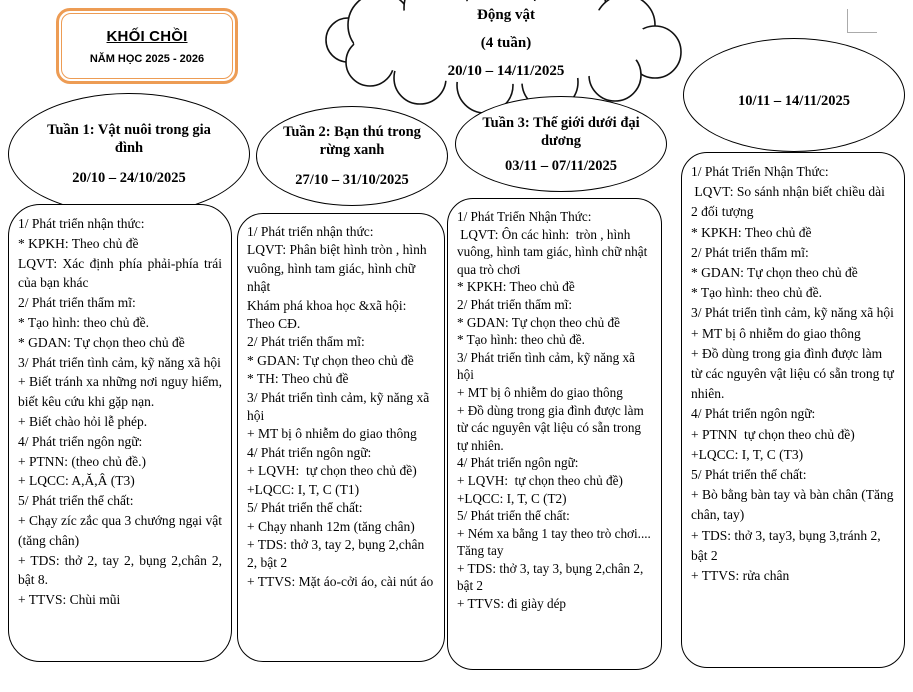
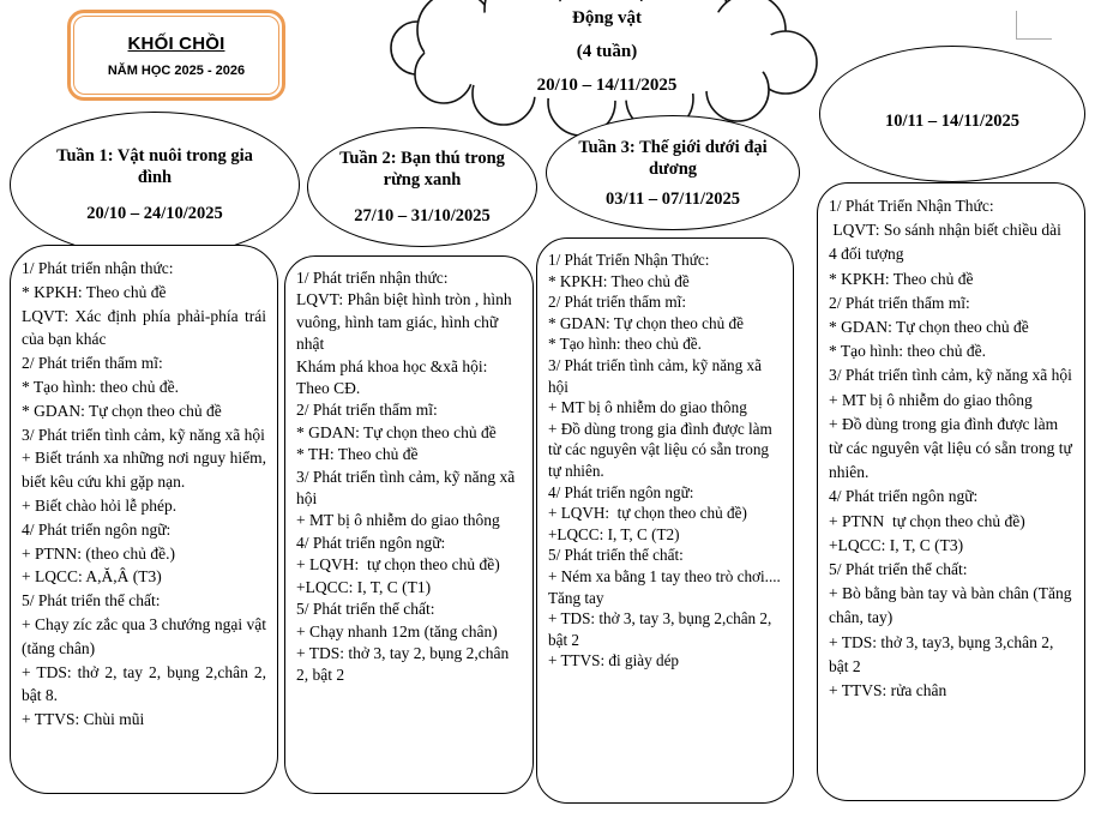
  KHỐI CHỒI
  NĂM HỌC 2025 - 2026
  Động vật
  (4 tuần)
  20/10 – 14/11/2025
  Tuần 1: Vật nuôi trong gia đình
  20/10 – 24/10/2025
  Tuần 2: Bạn thú trong rừng xanh
  27/10 – 31/10/2025
  Tuần 3: Thế giới dưới đại dương
  03/11 – 07/11/2025
  10/11 – 14/11/2025
  1/ Phát triển nhận thức:
  * KPKH: Theo chủ đề
  LQVT: Xác định phía phải-phía trái của bạn khác
  2/ Phát triển thẩm mĩ:
  * Tạo hình: theo chủ đề.
  * GDAN: Tự chọn theo chủ đề
  3/ Phát triển tình cảm, kỹ năng xã hội
  + Biết tránh xa những nơi nguy hiểm, biết kêu cứu khi gặp nạn.
  + Biết chào hỏi lễ phép.
  4/ Phát triển ngôn ngữ:
  + PTNN: (theo chủ đề.)
  + LQCC: A,Ă,Â (T3)
  5/ Phát triển thể chất:
  + Chạy zíc zắc qua 3 chướng ngại vật (tăng chân)
  + TDS: thở 2, tay 2, bụng 2,chân 2, bật 8.
  + TTVS: Chùi mũi
  1/ Phát triển nhận thức:
  LQVT: Phân biệt hình tròn , hình vuông, hình tam giác, hình chữ nhật
  Khám phá khoa học &xã hội: Theo CĐ.
  2/ Phát triển thẩm mĩ:
  * GDAN: Tự chọn theo chủ đề
  * TH: Theo chủ đề
  3/ Phát triển tình cảm, kỹ năng xã hội
  + MT bị ô nhiễm do giao thông
  4/ Phát triển ngôn ngữ:
  + LQVH: tự chọn theo chủ đề)
  +LQCC: I, T, C (T1)
  5/ Phát triển thể chất:
  + Chạy nhanh 12m (tăng chân)
  + TDS: thở 3, tay 2, bụng 2,chân 2, bật 2
- + TTVS: Mặt áo-cởi áo, cài nút áo
  1/ Phát Triển Nhận Thức:
- LQVT: Ôn các hình: tròn , hình vuông, hình tam giác, hình chữ nhật qua trò chơi
  * KPKH: Theo chủ đề
  2/ Phát triển thẩm mĩ:
  * GDAN: Tự chọn theo chủ đề
  * Tạo hình: theo chủ đề.
  3/ Phát triển tình cảm, kỹ năng xã hội
  + MT bị ô nhiễm do giao thông
  + Đồ dùng trong gia đình được làm từ các nguyên vật liệu có sẵn trong tự nhiên.
  4/ Phát triển ngôn ngữ:
  + LQVH: tự chọn theo chủ đề)
  +LQCC: I, T, C (T2)
  5/ Phát triển thể chất:
  + Ném xa bằng 1 tay theo trò chơi.... Tăng tay
  + TDS: thở 3, tay 3, bụng 2,chân 2, bật 2
  + TTVS: đi giày dép
  1/ Phát Triển Nhận Thức:
- LQVT: So sánh nhận biết chiều dài 2 đối tượng
+ LQVT: So sánh nhận biết chiều dài 4 đối tượng
  * KPKH: Theo chủ đề
  2/ Phát triển thẩm mĩ:
  * GDAN: Tự chọn theo chủ đề
  * Tạo hình: theo chủ đề.
  3/ Phát triển tình cảm, kỹ năng xã hội
  + MT bị ô nhiễm do giao thông
  + Đồ dùng trong gia đình được làm từ các nguyên vật liệu có sẵn trong tự nhiên.
  4/ Phát triển ngôn ngữ:
  + PTNN tự chọn theo chủ đề)
  +LQCC: I, T, C (T3)
  5/ Phát triển thể chất:
  + Bò bằng bàn tay và bàn chân (Tăng chân, tay)
- + TDS: thở 3, tay3, bụng 3,tránh 2, bật 2
+ + TDS: thở 3, tay3, bụng 3,chân 2, bật 2
  + TTVS: rửa chân
